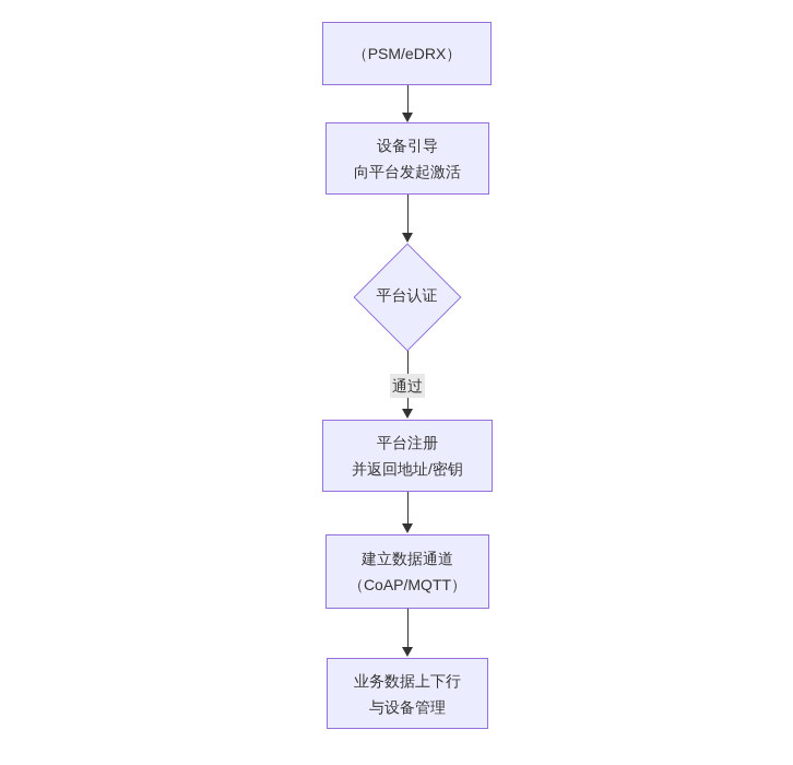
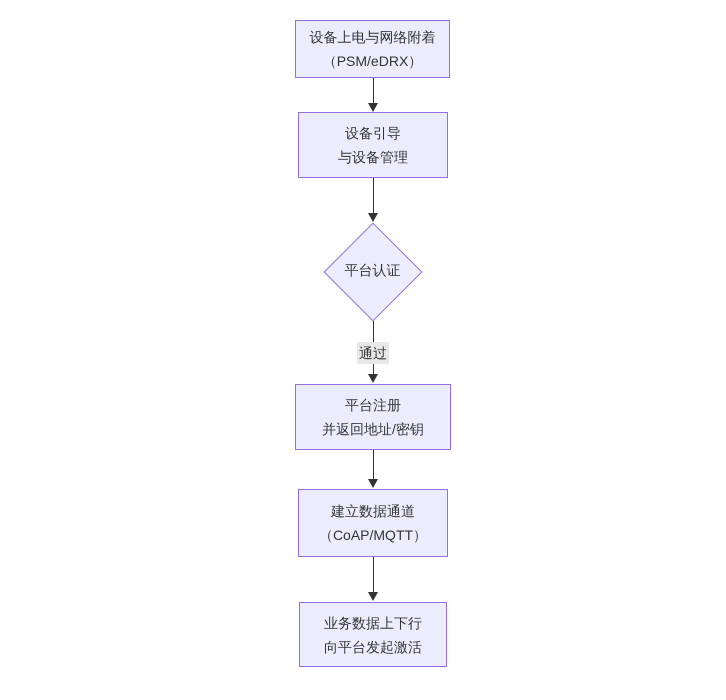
+ 设备上电与网络附着
  （PSM/eDRX）
  设备引导
- 向平台发起激活
+ 与设备管理
  平台认证
  通过
  平台注册
  并返回地址/密钥
  建立数据通道
  （CoAP/MQTT）
  业务数据上下行
- 与设备管理
+ 向平台发起激活
